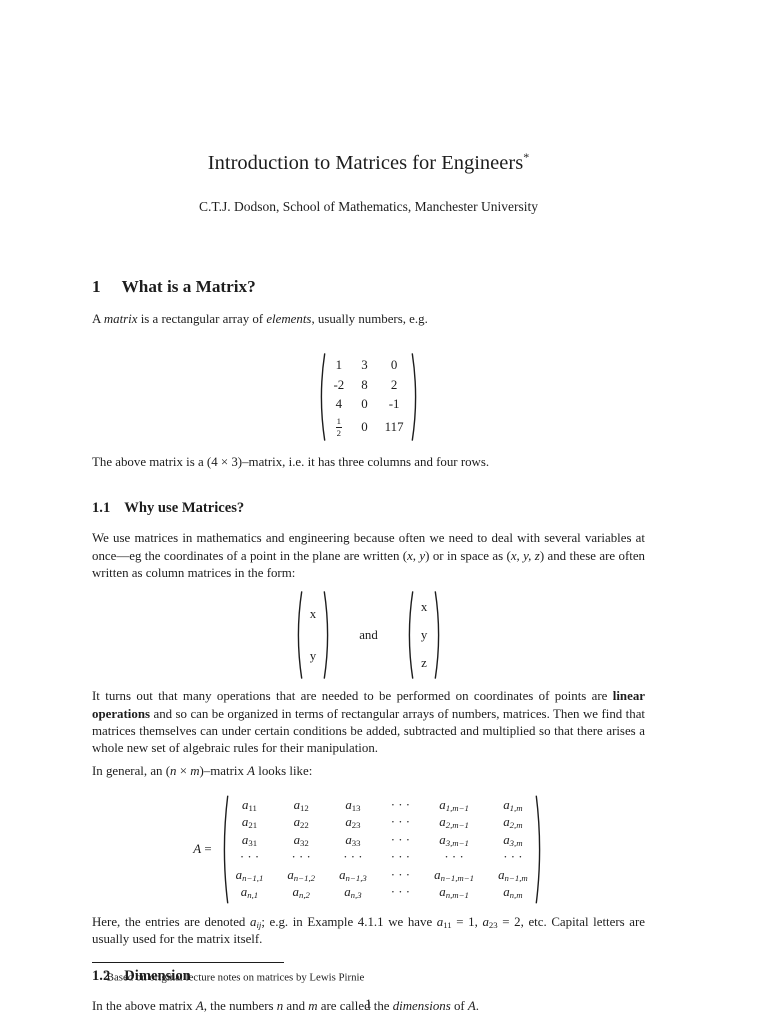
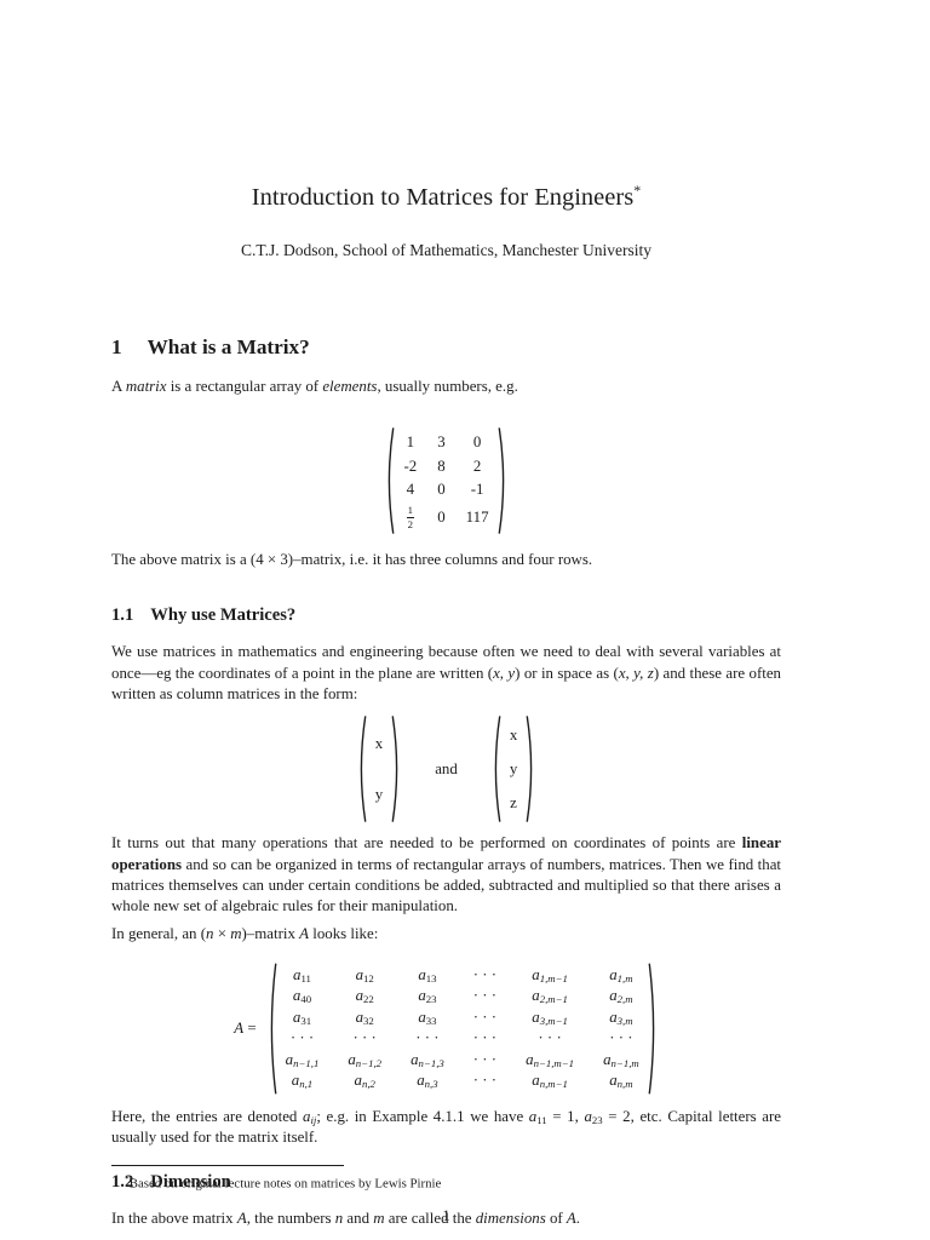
  Introduction to Matrices for Engineers*
  C.T.J. Dodson, School of Mathematics, Manchester University
  1 What is a Matrix?
  A matrix is a rectangular array of elements, usually numbers, e.g.
  1
  3
  0
  -2
  8
  2
  4
  0
  -1
  1
  2
  0
  117
  The above matrix is a (4 × 3)–matrix, i.e. it has three columns and four rows.
  1.1 Why use Matrices?
  We use matrices in mathematics and engineering because often we need to deal with several variables at once—eg the coordinates of a point in the plane are written (x, y) or in space as (x, y, z) and these are often written as column matrices in the form:
  x
  y
  and
  x
  y
  z
  It turns out that many operations that are needed to be performed on coordinates of points are linear operations and so can be organized in terms of rectangular arrays of numbers, matrices. Then we find that matrices themselves can under certain conditions be added, subtracted and multiplied so that there arises a whole new set of algebraic rules for their manipulation.
  In general, an (n × m)–matrix A looks like:
  A =
  a11
  a12
  a13
  · · ·
  a1,m−1
  a1,m
- a21
+ a40
  a22
  a23
  · · ·
  a2,m−1
  a2,m
  a31
  a32
  a33
  · · ·
  a3,m−1
  a3,m
  · · ·
  · · ·
  · · ·
  · · ·
  · · ·
  · · ·
  an−1,1
  an−1,2
  an−1,3
  · · ·
  an−1,m−1
  an−1,m
  an,1
  an,2
  an,3
  · · ·
  an,m−1
  an,m
  Here, the entries are denoted aij; e.g. in Example 4.1.1 we have a11 = 1, a23 = 2, etc. Capital letters are usually used for the matrix itself.
  1.2 Dimension
  In the above matrix A, the numbers n and m are called the dimensions of A.
  *Based on original lecture notes on matrices by Lewis Pirnie
  1
